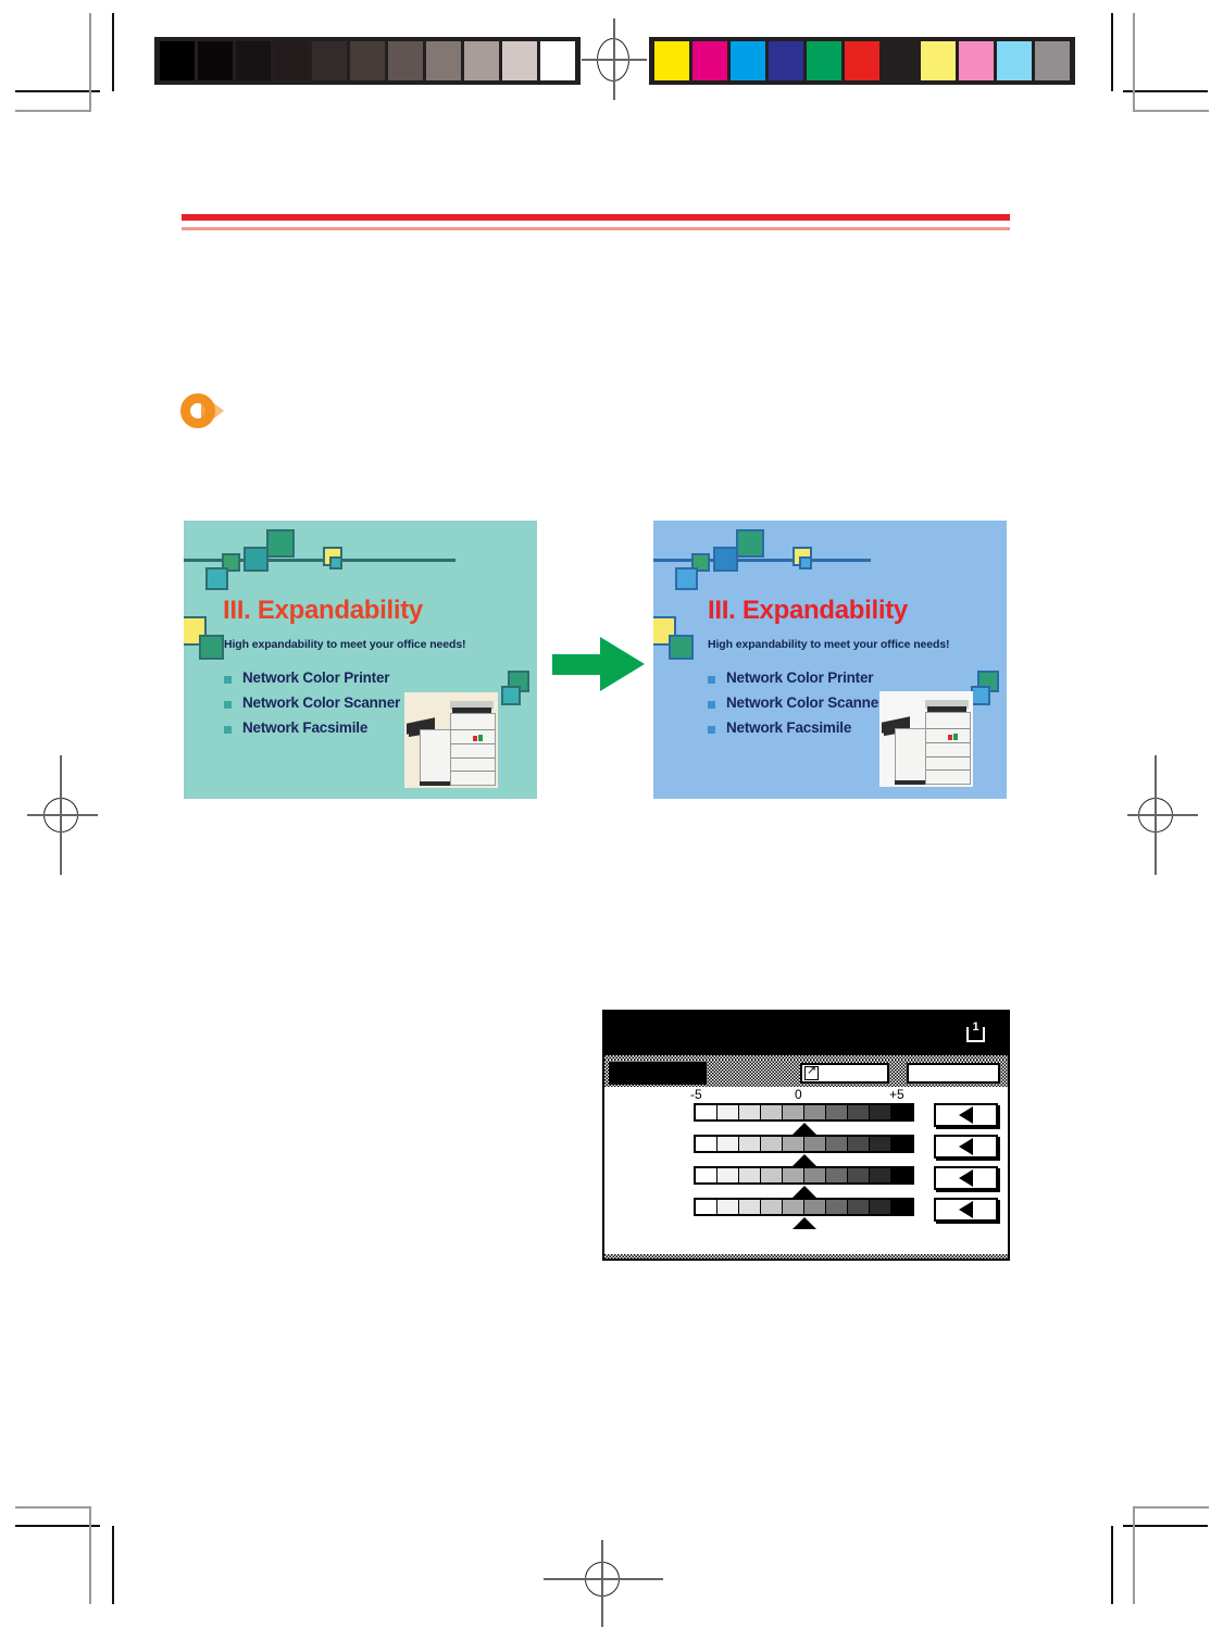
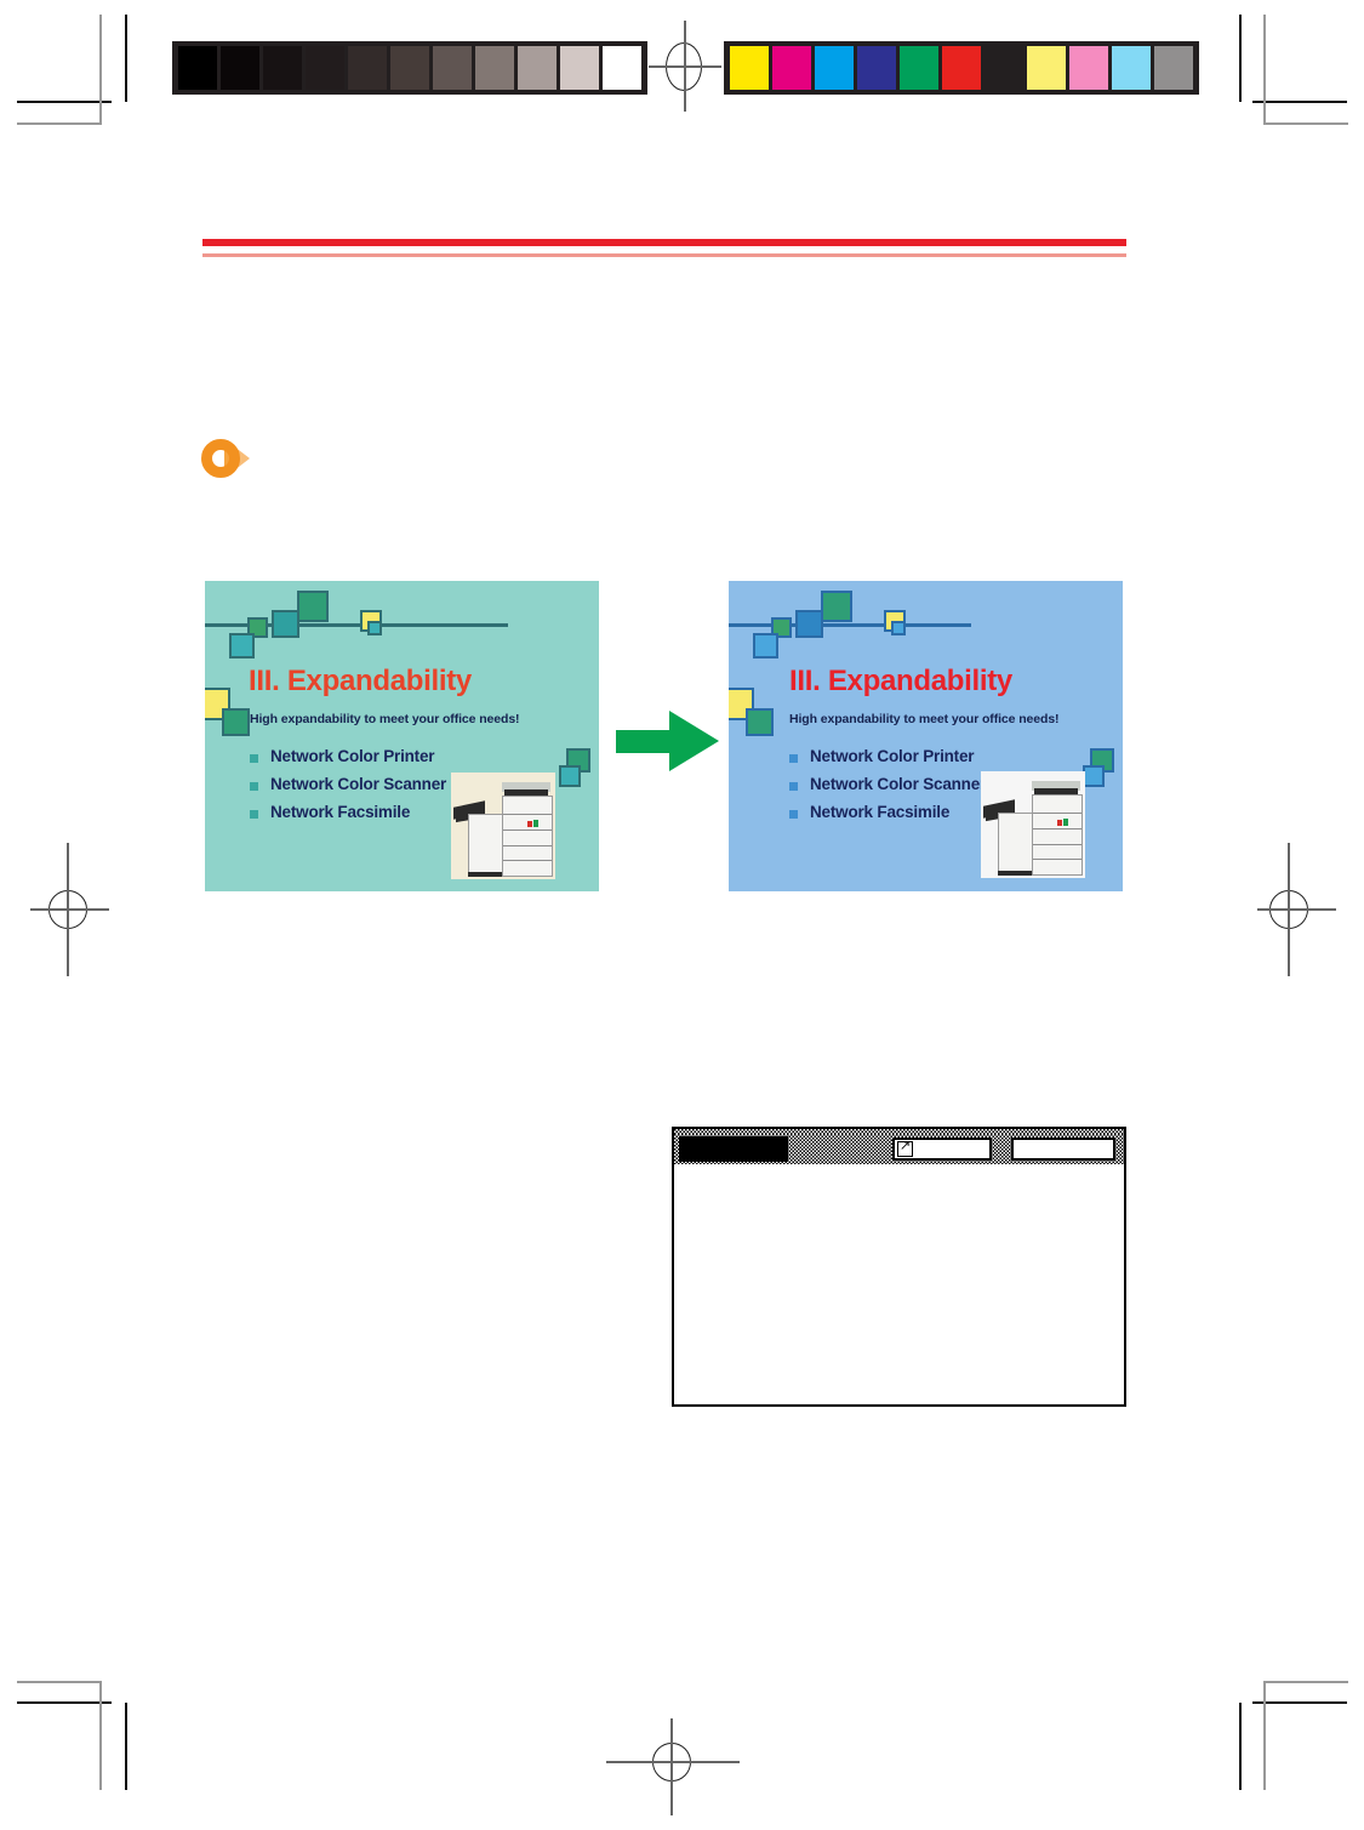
  III. Expandability
  High expandability to meet your office needs!
  Network Color Printer
  Network Color Scanner
  Network Facsimile
  III. Expandability
  High expandability to meet your office needs!
  Network Color Printer
  Network Color Scanne
  Network Facsimile
- 1
- -5
- 0
- +5
